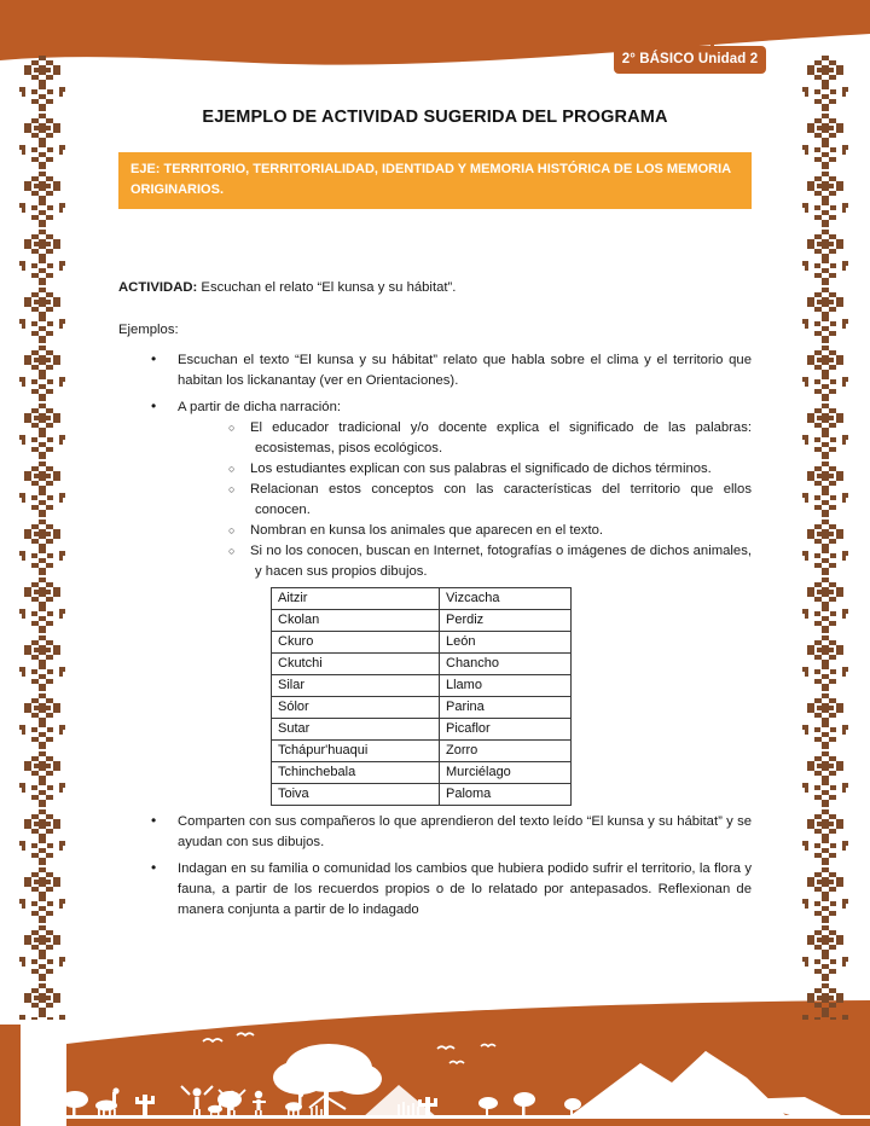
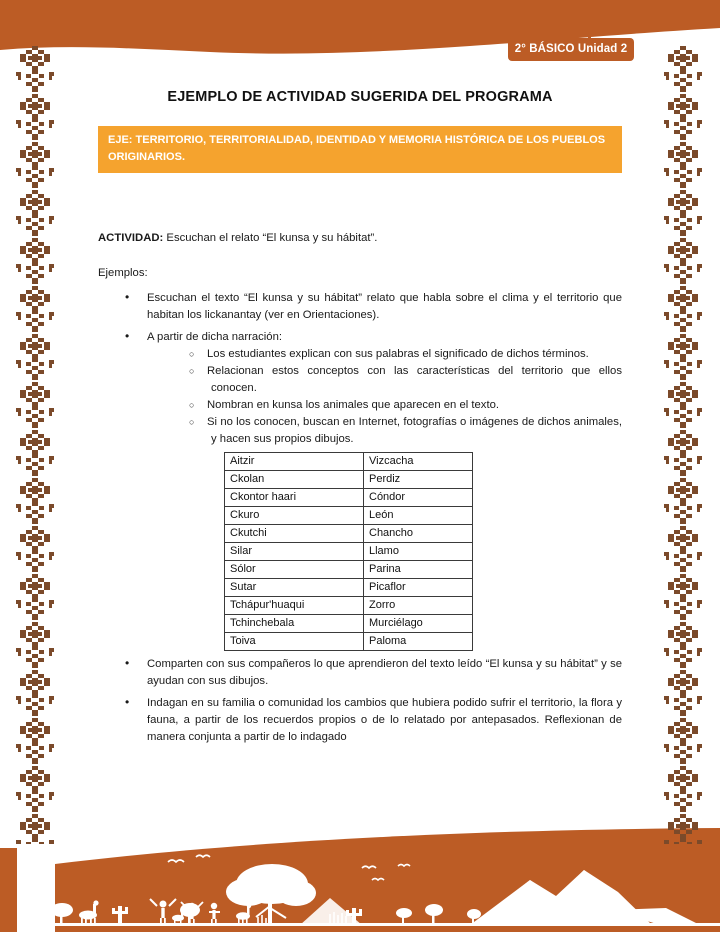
  2° BÁSICO Unidad 2
  EJEMPLO DE ACTIVIDAD SUGERIDA DEL PROGRAMA
- EJE: TERRITORIO, TERRITORIALIDAD, IDENTIDAD Y MEMORIA HISTÓRICA DE LOS MEMORIA ORIGINARIOS.
+ EJE: TERRITORIO, TERRITORIALIDAD, IDENTIDAD Y MEMORIA HISTÓRICA DE LOS PUEBLOS ORIGINARIOS.
  ACTIVIDAD: Escuchan el relato “El kunsa y su hábitat”.
  Ejemplos:
  Escuchan el texto “El kunsa y su hábitat” relato que habla sobre el clima y el territorio que habitan los lickanantay (ver en Orientaciones).
  A partir de dicha narración:
- El educador tradicional y/o docente explica el significado de las palabras: ecosistemas, pisos ecológicos.
  Los estudiantes explican con sus palabras el significado de dichos términos.
  Relacionan estos conceptos con las características del territorio que ellos conocen.
  Nombran en kunsa los animales que aparecen en el texto.
  Si no los conocen, buscan en Internet, fotografías o imágenes de dichos animales, y hacen sus propios dibujos.
  Aitzir	Vizcacha
  Ckolan	Perdiz
+ Ckontor haari	Cóndor
  Ckuro	León
  Ckutchi	Chancho
  Silar	Llamo
  Sólor	Parina
  Sutar	Picaflor
  Tchápur'huaqui	Zorro
  Tchinchebala	Murciélago
  Toiva	Paloma
  Comparten con sus compañeros lo que aprendieron del texto leído “El kunsa y su hábitat” y se ayudan con sus dibujos.
  Indagan en su familia o comunidad los cambios que hubiera podido sufrir el territorio, la flora y fauna, a partir de los recuerdos propios o de lo relatado por antepasados. Reflexionan de manera conjunta a partir de lo indagado
